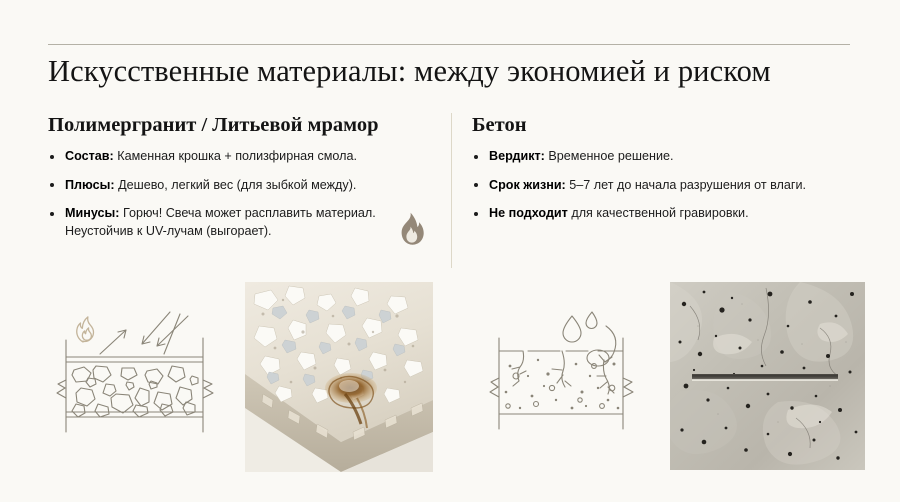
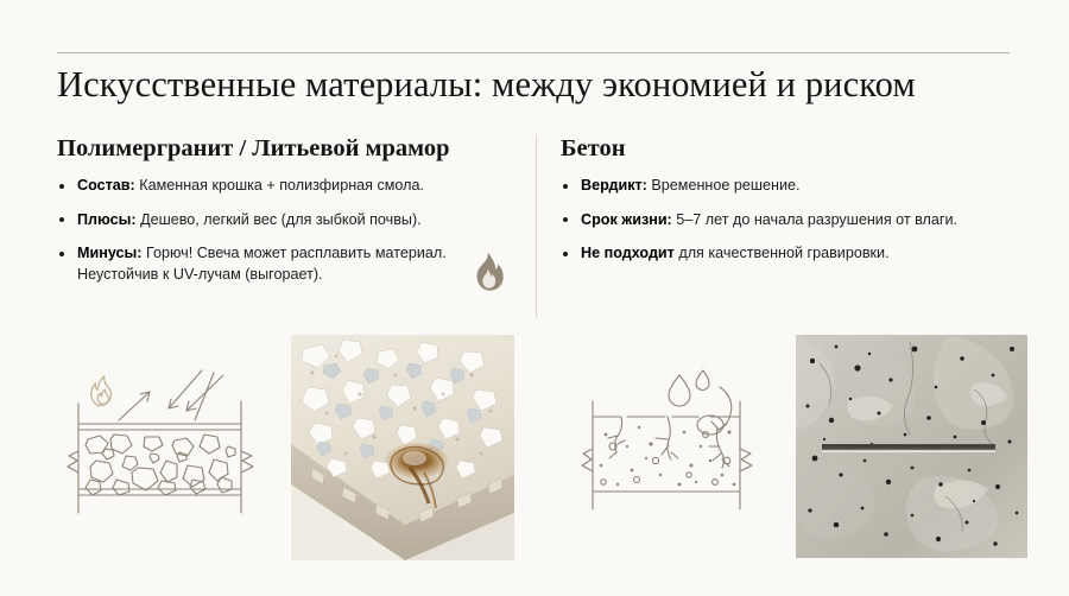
  Искусственные материалы: между экономией и риском
  Полимергранит / Литьевой мрамор
  Состав: Каменная крошка + полизфирная смола.
- Плюсы: Дешево, легкий вес (для зыбкой между).
+ Плюсы: Дешево, легкий вес (для зыбкой почвы).
  Минусы: Горюч! Свеча может расплавить материал. Неустойчив к UV-лучам (выгорает).
  Бетон
  Вердикт: Временное решение.
  Срок жизни: 5–7 лет до начала разрушения от влаги.
  Не подходит для качественной гравировки.
